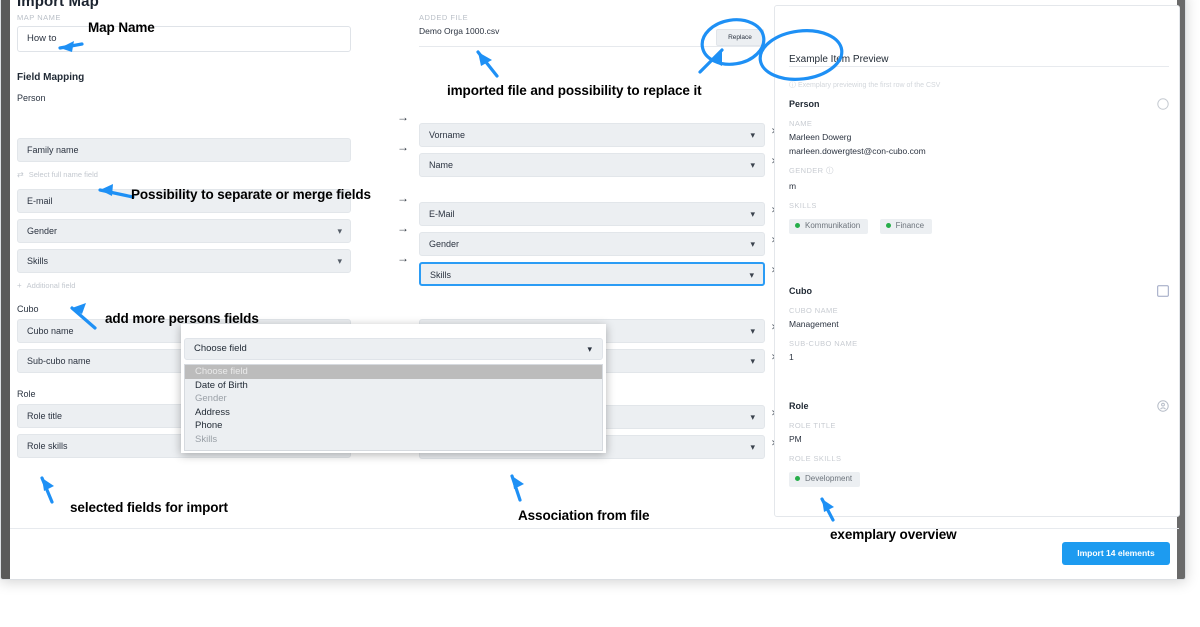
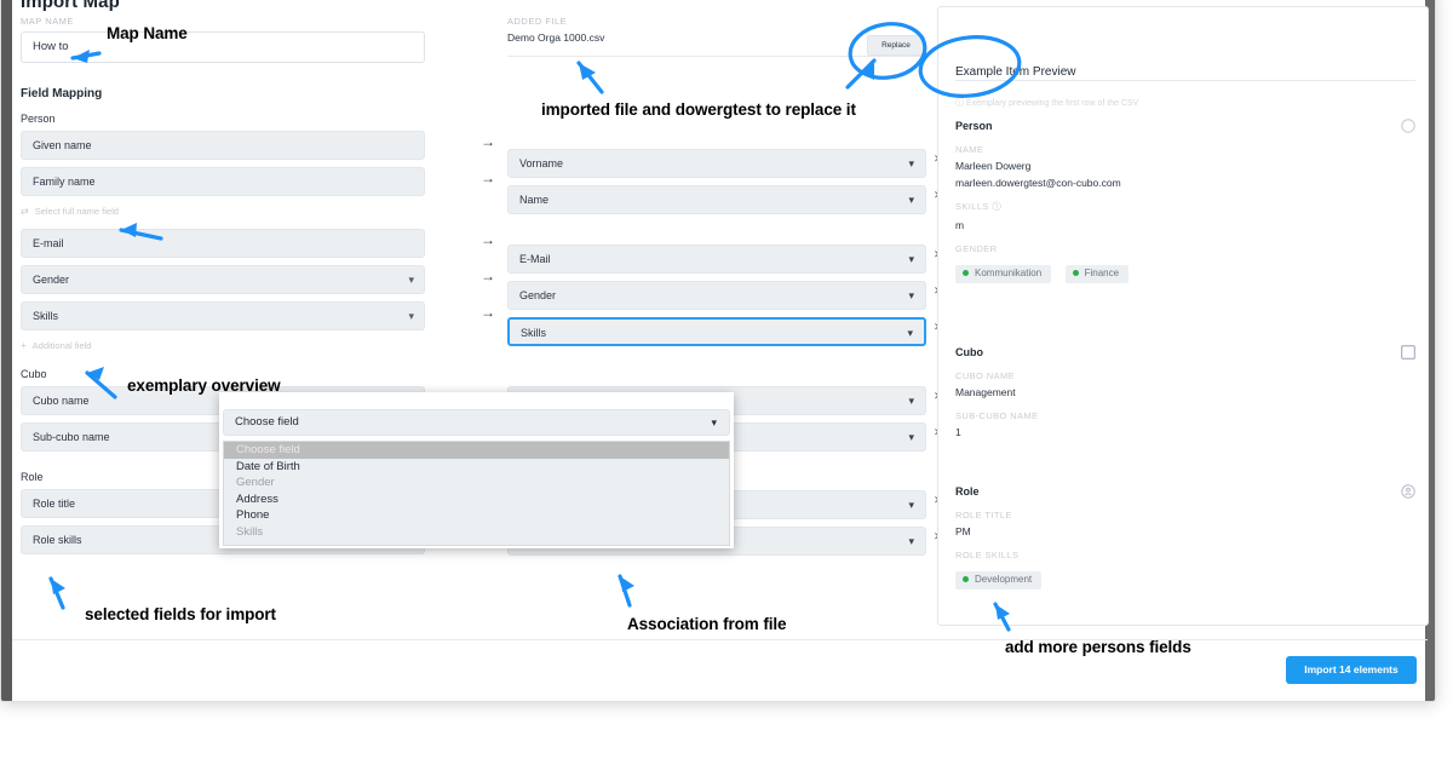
  Import Map
  MAP NAME
  How to
  Field Mapping
  Person
+ Given name
  →
  Family name
  →
  ⇄ Select full name field
  E-mail
  →
  Gender
  →
  Skills
  →
  + Additional field
  Cubo
  Cubo name
  Sub-cubo name
  Role
  Role title
  Role skills
  ADDED FILE
  Demo Orga 1000.csv
  Vorname
  Name
  E-Mail
  Gender
  Skills
  Example Itm Preview
  Person
  NAME
  Marleen Dowerg
  marleen.dowergtest@con-cubo.com
- GENDER Ⓘ
+ SKILLS Ⓘ
  m
- SKILLS
+ GENDER
  Kommunikation Finance
  Cubo
  CUBO NAME
  Management
  SUB-CUBO NAME
  1
  Role
  ROLE TITLE
  PM
  ROLE SKILLS
  Development
  Choose field
  Choose field
  Date of Birth
  Gender
  Address
  Phone
  Skills
  Import 14 elements
  Map Name
- imported file and possibility to replace it
+ imported file and dowergtest to replace it
- Possibility to separate or merge fields
- add more persons fields
+ exemplary overview
  selected fields for import
  Association from file
- exemplary overview
+ add more persons fields
